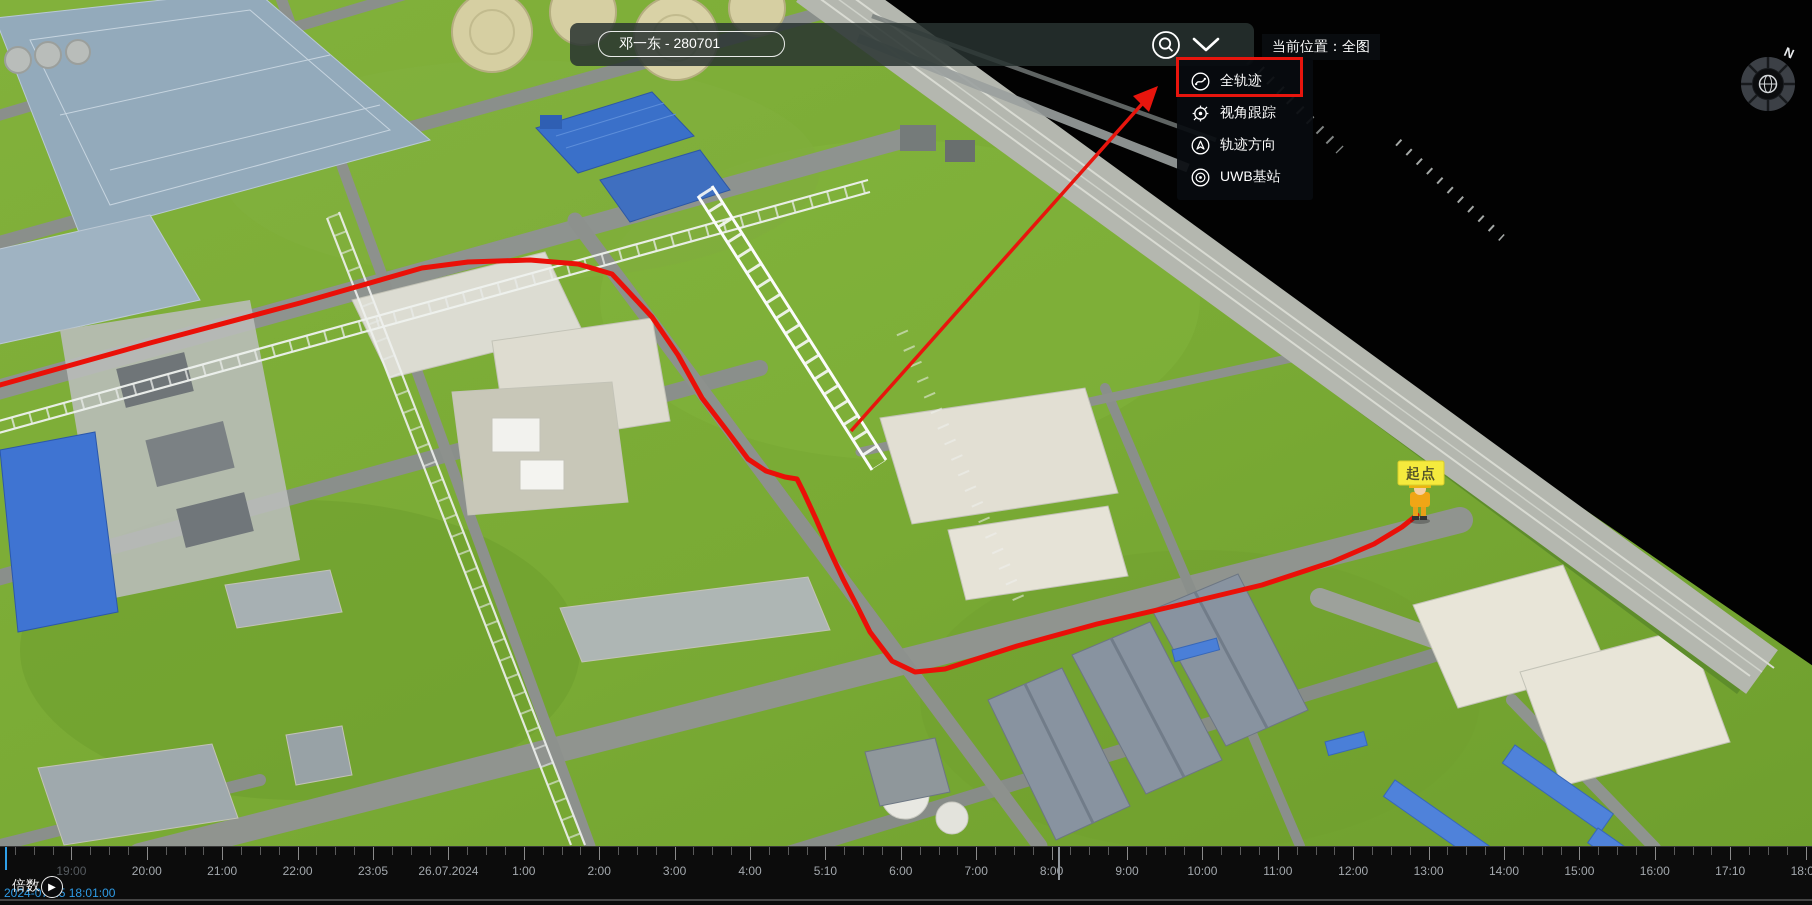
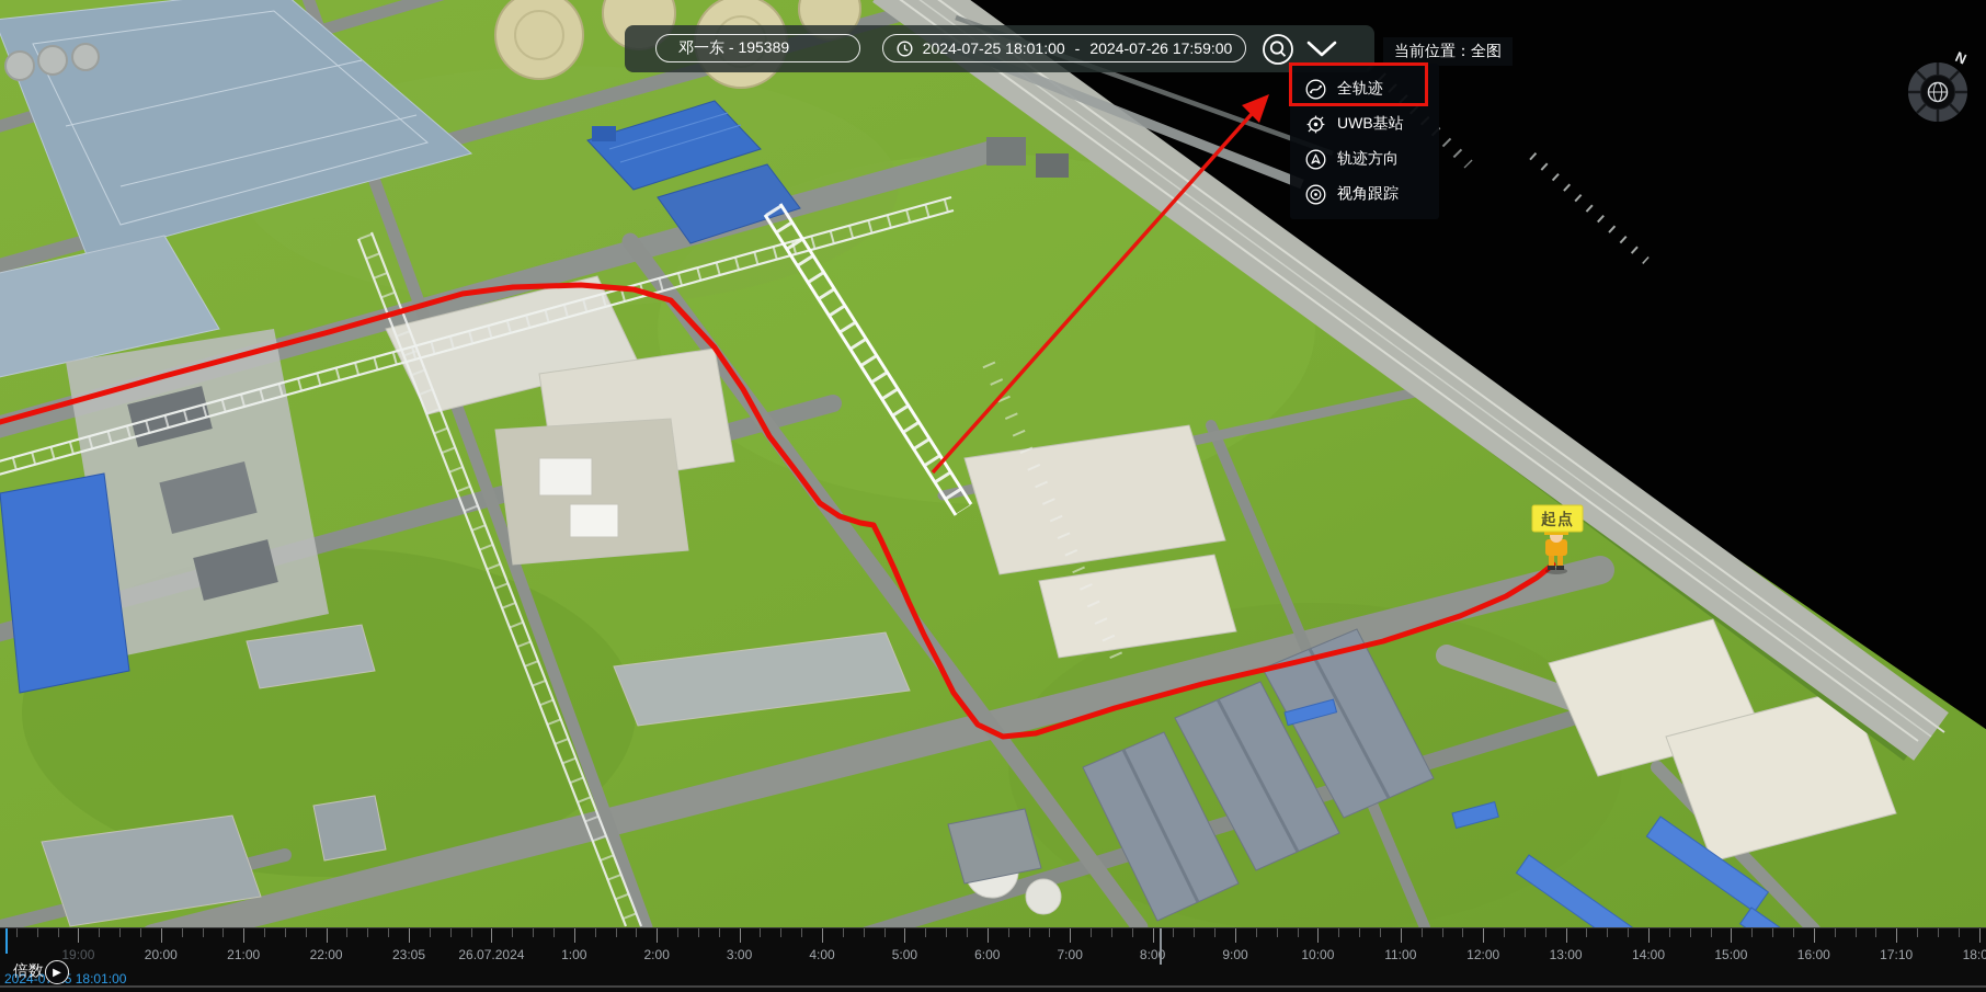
  起点
- 邓一东 - 280701
+ 邓一东 - 195389
+ 2024-07-25 18:01:00
+ -
+ 2024-07-26 17:59:00
  当前位置：全图
  全轨迹
- 视角跟踪
+ UWB基站
  轨迹方向
- UWB基站
+ 视角跟踪
  19:00
  20:00
  21:00
  22:00
  23:05
  26.07.2024
  1:00
  2:00
  3:00
  4:00
- 5:10
+ 5:00
  6:00
  7:00
  8:0
  9:00
  10:00
  11:00
  12:00
  13:00
  14:00
  15:00
  16:00
  17:10
  18:0
  2024-05 18:01:00
  倍数
  ▶
